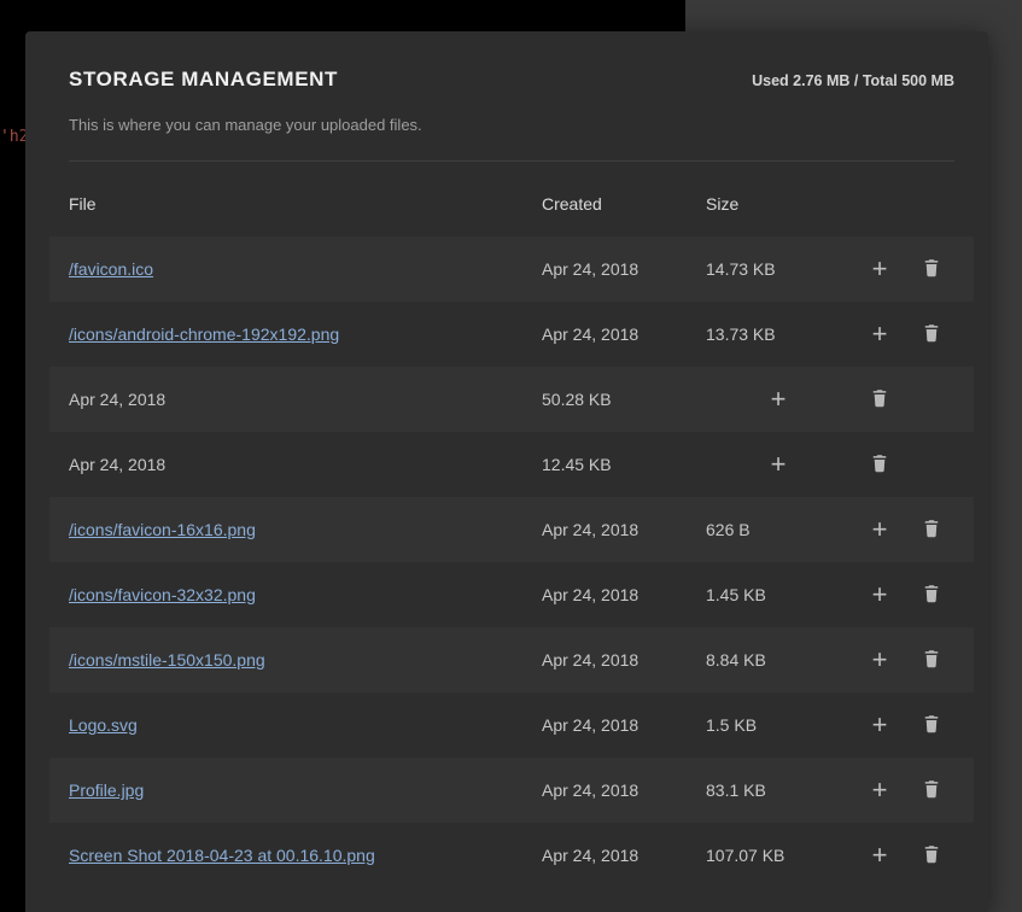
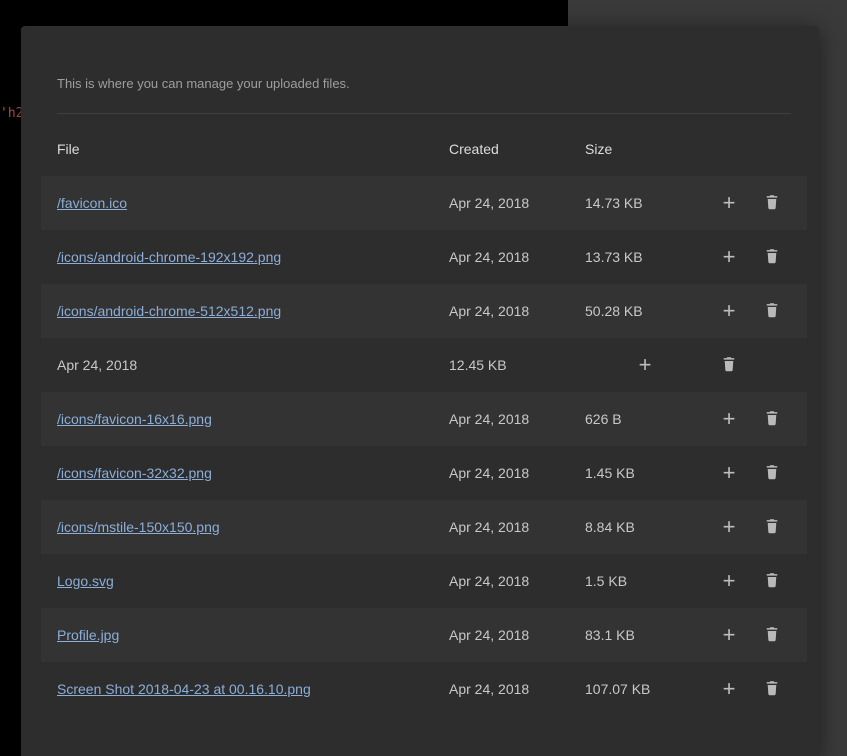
  'h2
- STORAGE MANAGEMENT
- Used 2.76 MB / Total 500 MB
  This is where you can manage your uploaded files.
  File
  Created
  Size
  /favicon.ico
  Apr 24, 2018
  14.73 KB
  +
  /icons/android-chrome-192x192.png
  Apr 24, 2018
  13.73 KB
  +
+ /icons/android-chrome-512x512.png
  Apr 24, 2018
  50.28 KB
  +
  Apr 24, 2018
  12.45 KB
  +
  /icons/favicon-16x16.png
  Apr 24, 2018
  626 B
  +
  /icons/favicon-32x32.png
  Apr 24, 2018
  1.45 KB
  +
  /icons/mstile-150x150.png
  Apr 24, 2018
  8.84 KB
  +
  Logo.svg
  Apr 24, 2018
  1.5 KB
  +
  Profile.jpg
  Apr 24, 2018
  83.1 KB
  +
  Screen Shot 2018-04-23 at 00.16.10.png
  Apr 24, 2018
  107.07 KB
  +
